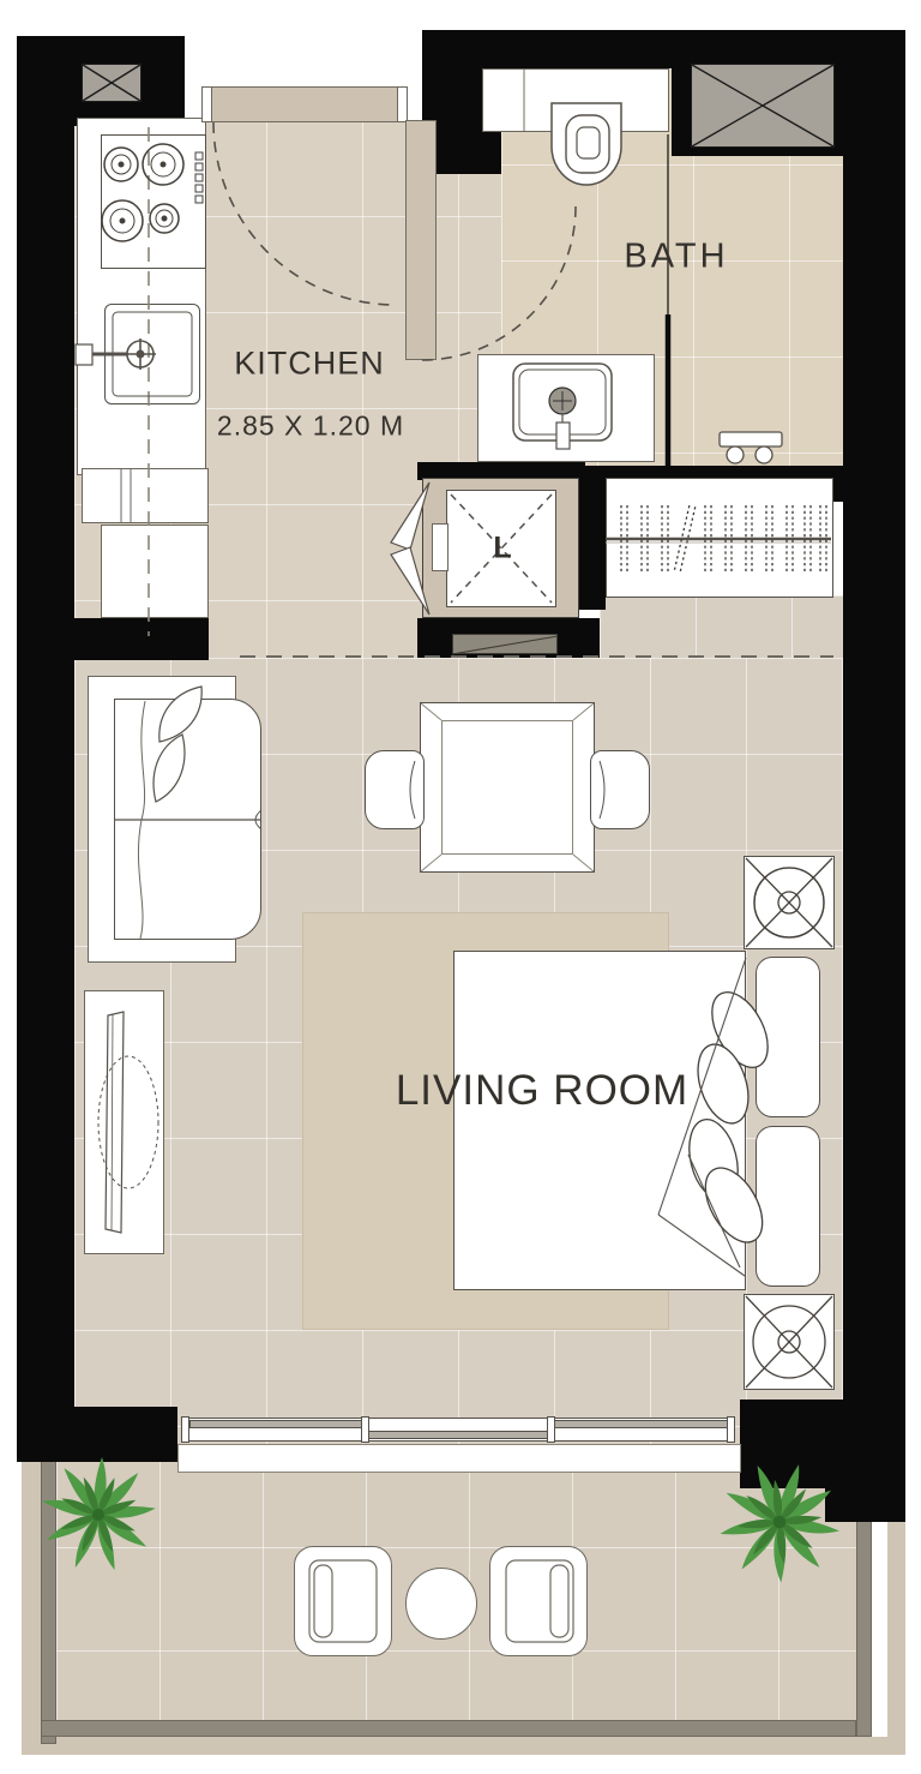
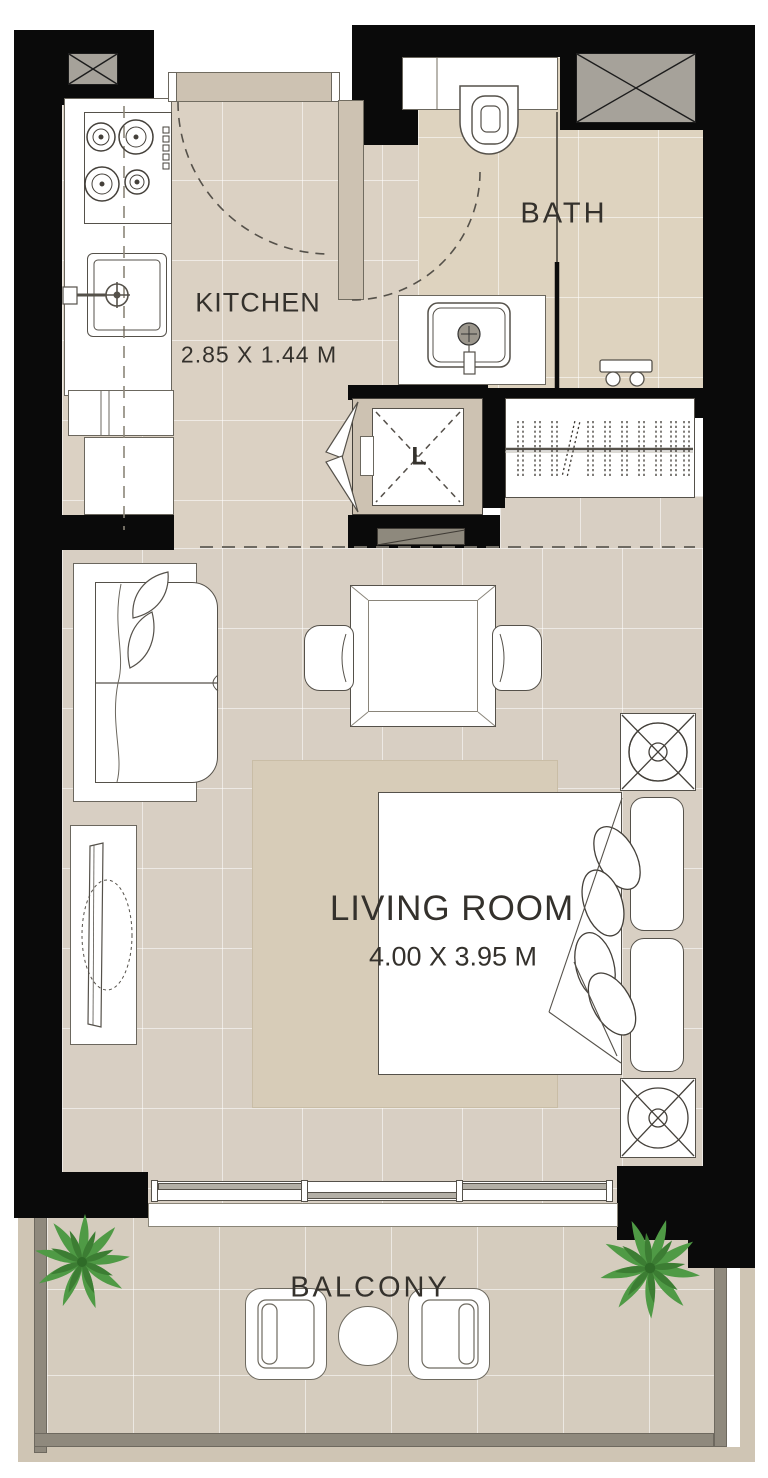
  KITCHEN
- 2.85 X 1.20 M
+ 2.85 X 1.44 M
  BATH
  L
  LIVING ROOM
+ 4.00 X 3.95 M
+ BALCONY
